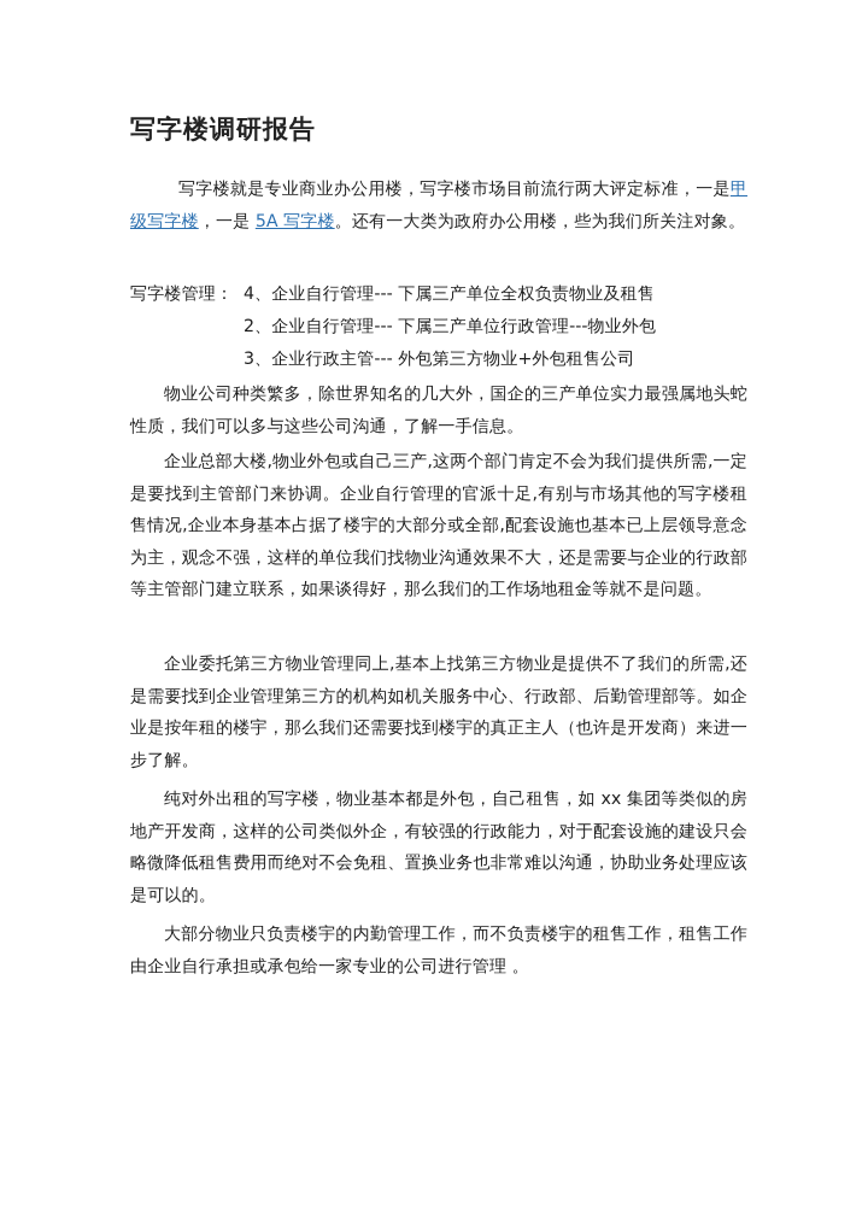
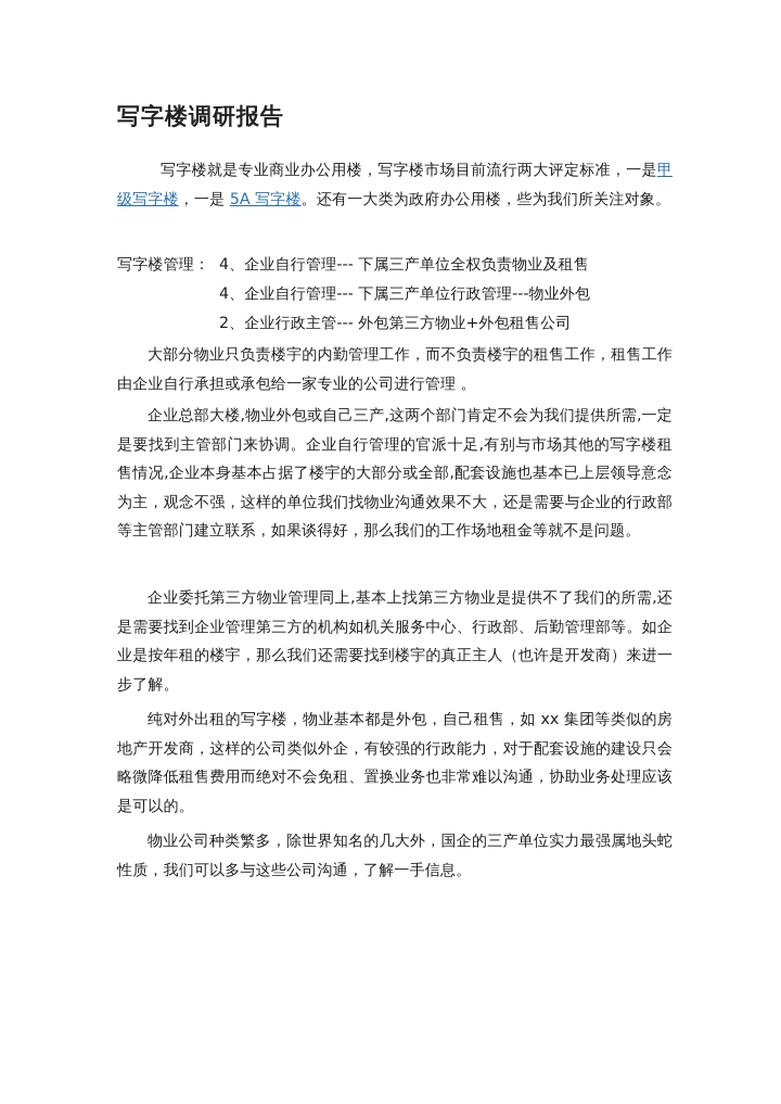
  写字楼调研报告
  写字楼就是专业商业办公用楼，写字楼市场目前流行两大评定标准，一是甲级写字楼，一是 5A 写字楼。还有一大类为政府办公用楼，些为我们所关注对象。
  写字楼管理：
  4、企业自行管理--- 下属三产单位全权负责物业及租售
- 2、企业自行管理--- 下属三产单位行政管理---物业外包
+ 4、企业自行管理--- 下属三产单位行政管理---物业外包
- 3、企业行政主管--- 外包第三方物业+外包租售公司
+ 2、企业行政主管--- 外包第三方物业+外包租售公司
- 物业公司种类繁多，除世界知名的几大外，国企的三产单位实力最强属地头蛇性质，我们可以多与这些公司沟通，了解一手信息。
+ 大部分物业只负责楼宇的内勤管理工作，而不负责楼宇的租售工作，租售工作由企业自行承担或承包给一家专业的公司进行管理 。
  企业总部大楼,物业外包或自己三产,这两个部门肯定不会为我们提供所需,一定是要找到主管部门来协调。企业自行管理的官派十足,有别与市场其他的写字楼租售情况,企业本身基本占据了楼宇的大部分或全部,配套设施也基本已上层领导意念为主，观念不强，这样的单位我们找物业沟通效果不大，还是需要与企业的行政部等主管部门建立联系，如果谈得好，那么我们的工作场地租金等就不是问题。
  企业委托第三方物业管理同上,基本上找第三方物业是提供不了我们的所需,还是需要找到企业管理第三方的机构如机关服务中心、行政部、后勤管理部等。如企业是按年租的楼宇，那么我们还需要找到楼宇的真正主人（也许是开发商）来进一步了解。
  纯对外出租的写字楼，物业基本都是外包，自己租售，如 xx 集团等类似的房地产开发商，这样的公司类似外企，有较强的行政能力，对于配套设施的建设只会略微降低租售费用而绝对不会免租、置换业务也非常难以沟通，协助业务处理应该是可以的。
- 大部分物业只负责楼宇的内勤管理工作，而不负责楼宇的租售工作，租售工作由企业自行承担或承包给一家专业的公司进行管理 。
+ 物业公司种类繁多，除世界知名的几大外，国企的三产单位实力最强属地头蛇性质，我们可以多与这些公司沟通，了解一手信息。
